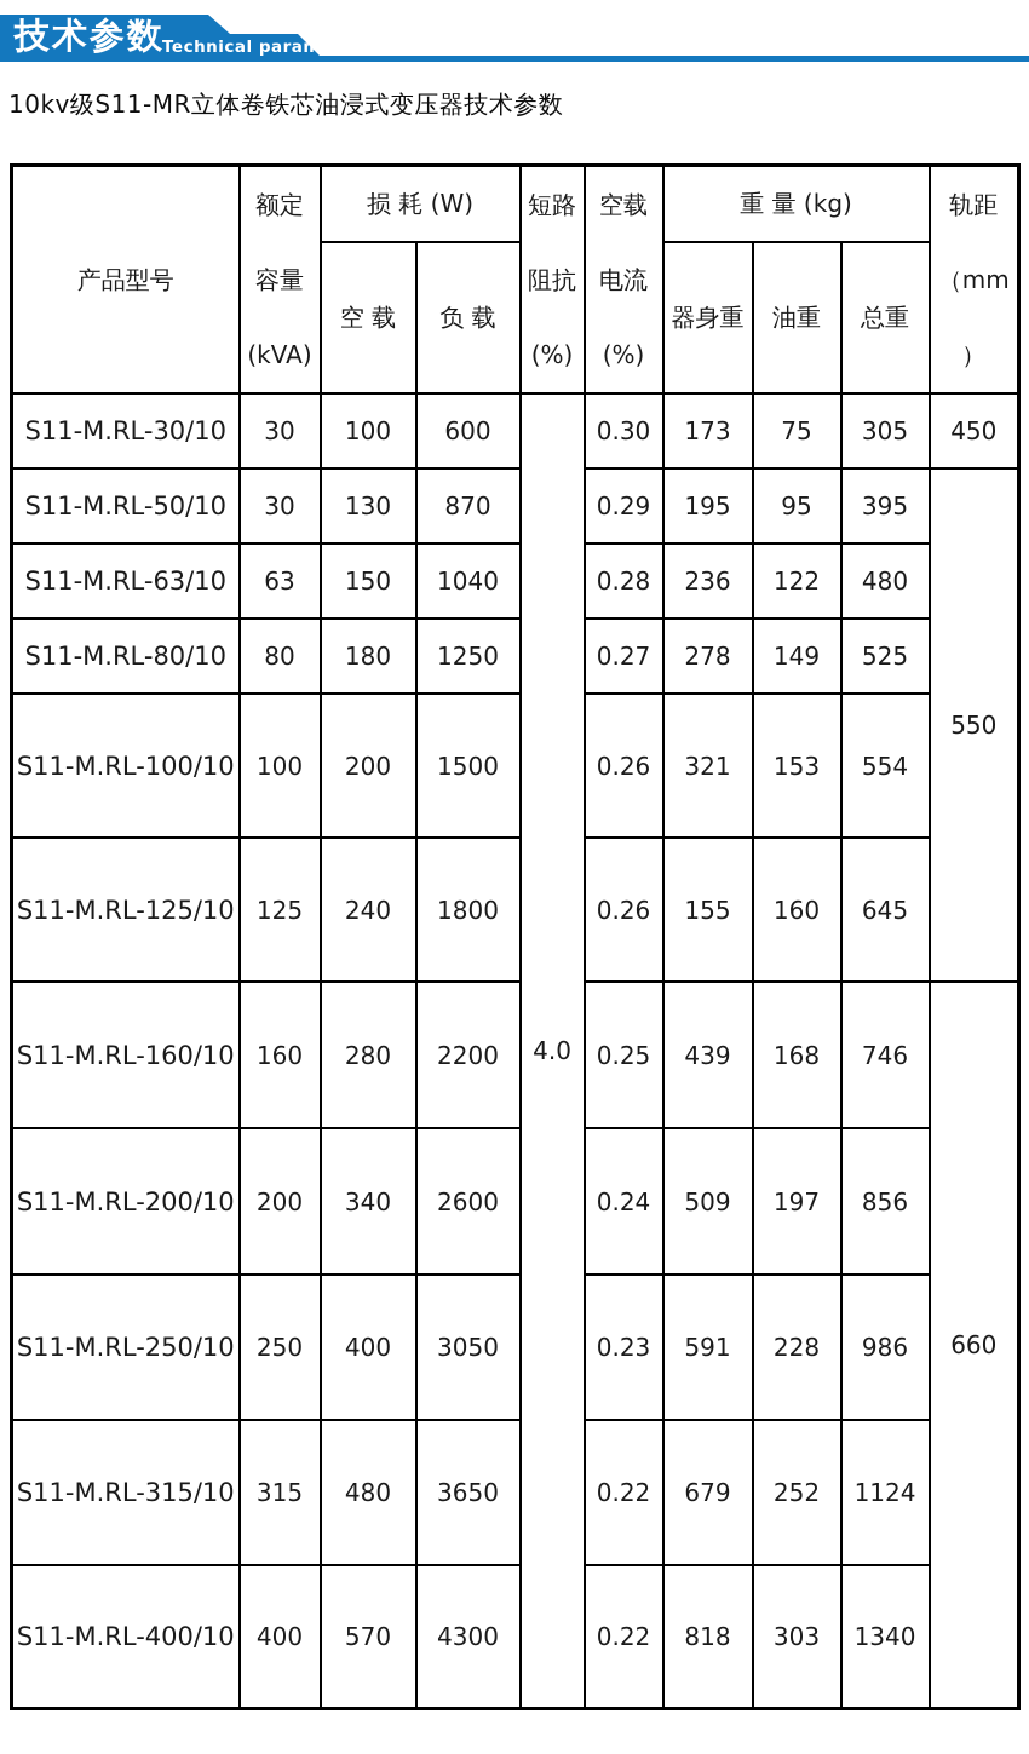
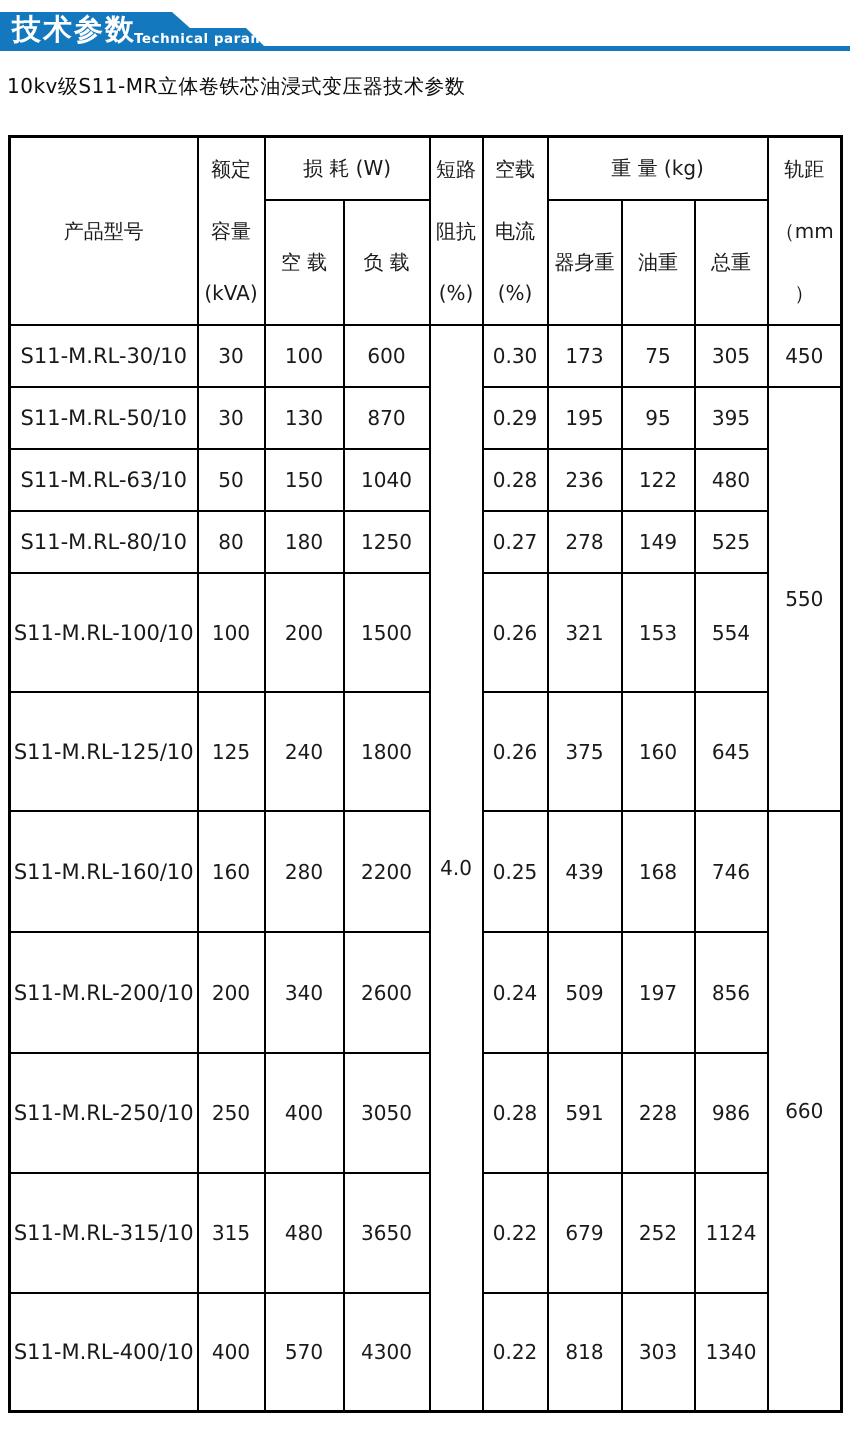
  技术参数
  Technical parameter
  10kv级S11-MR立体卷铁芯油浸式变压器技术参数
  产品型号	额定 容量 (kVA)	损 耗 (W)	短路 阻抗 (%)	空载 电流 (%)	重 量 (kg)	轨距 （mm ）
  空 载	负 载	器身重	油重	总重
  S11-M.RL-30/10	30	100	600	4.0	0.30	173	75	305	450
  S11-M.RL-50/10	30	130	870	0.29	195	95	395	550
- S11-M.RL-63/10	63	150	1040	0.28	236	122	480
+ S11-M.RL-63/10	50	150	1040	0.28	236	122	480
  S11-M.RL-80/10	80	180	1250	0.27	278	149	525
  S11-M.RL-100/10	100	200	1500	0.26	321	153	554
- S11-M.RL-125/10	125	240	1800	0.26	155	160	645
+ S11-M.RL-125/10	125	240	1800	0.26	375	160	645
  S11-M.RL-160/10	160	280	2200	0.25	439	168	746	660
  S11-M.RL-200/10	200	340	2600	0.24	509	197	856
- S11-M.RL-250/10	250	400	3050	0.23	591	228	986
+ S11-M.RL-250/10	250	400	3050	0.28	591	228	986
  S11-M.RL-315/10	315	480	3650	0.22	679	252	1124
  S11-M.RL-400/10	400	570	4300	0.22	818	303	1340
